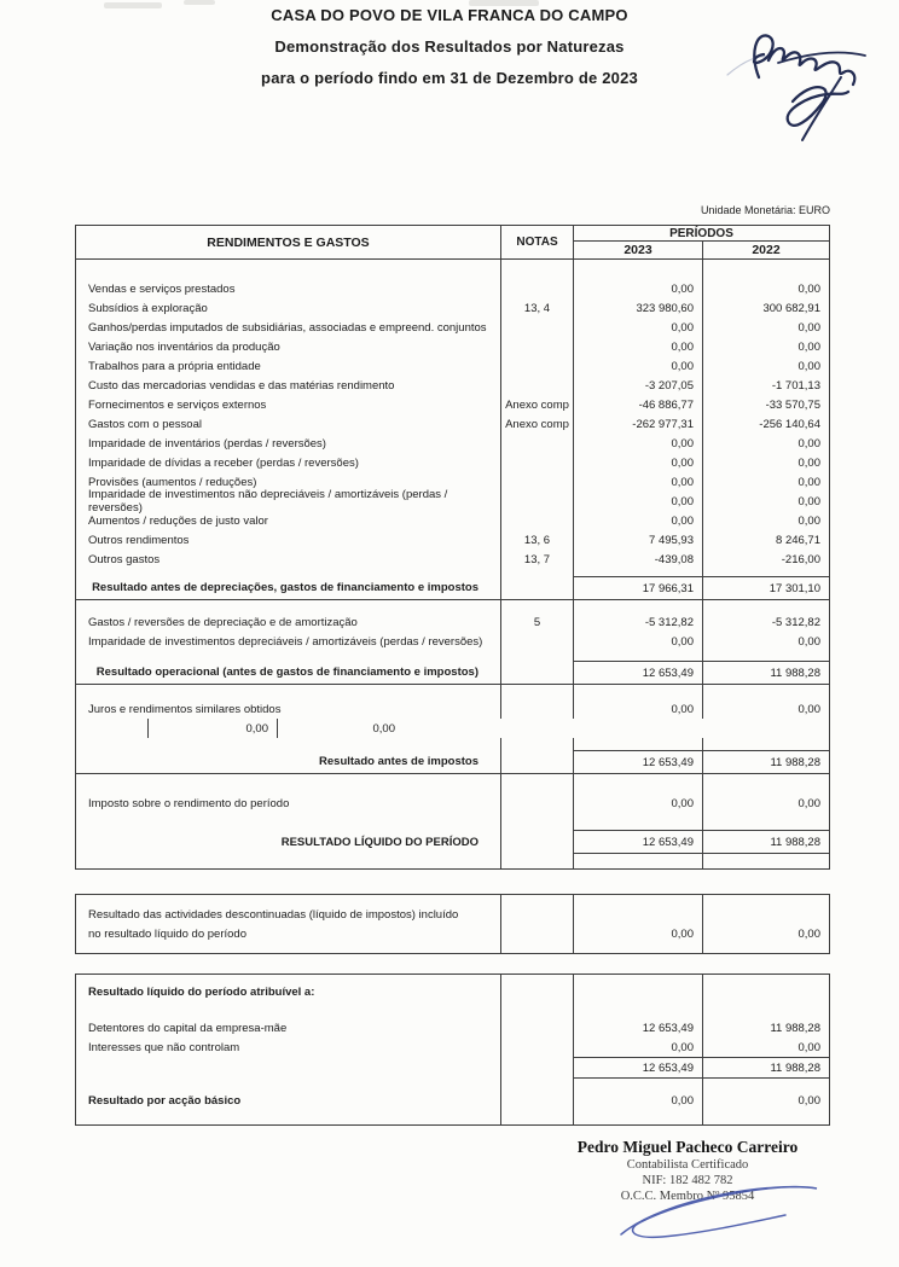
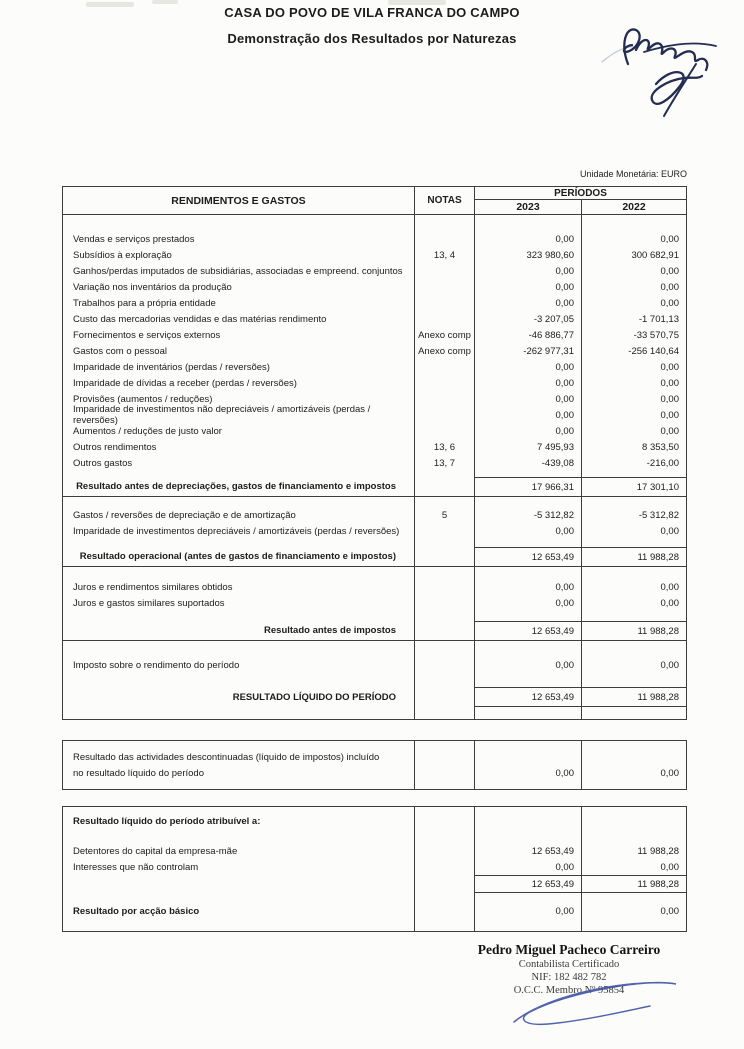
  CASA DO POVO DE VILA FRANCA DO CAMPO
  Demonstração dos Resultados por Naturezas
- para o período findo em 31 de Dezembro de 2023
  Unidade Monetária: EURO
  RENDIMENTOS E GASTOS
  NOTAS
  PERÍODOS
  2023
  2022
  Vendas e serviços prestados
  0,00
  0,00
  Subsídios à exploração
  13, 4
  323 980,60
  300 682,91
  Ganhos/perdas imputados de subsidiárias, associadas e empreend. conjuntos
  0,00
  0,00
  Variação nos inventários da produção
  0,00
  0,00
  Trabalhos para a própria entidade
  0,00
  0,00
  Custo das mercadorias vendidas e das matérias rendimento
  -3 207,05
  -1 701,13
  Fornecimentos e serviços externos
  Anexo comp
  -46 886,77
  -33 570,75
  Gastos com o pessoal
  Anexo comp
  -262 977,31
  -256 140,64
  Imparidade de inventários (perdas / reversões)
  0,00
  0,00
  Imparidade de dívidas a receber (perdas / reversões)
  0,00
  0,00
  Provisões (aumentos / reduções)
  0,00
  0,00
  Imparidade de investimentos não depreciáveis / amortizáveis (perdas / reversões)
  0,00
  0,00
  Aumentos / reduções de justo valor
  0,00
  0,00
  Outros rendimentos
  13, 6
  7 495,93
- 8 246,71
+ 8 353,50
  Outros gastos
  13, 7
  -439,08
  -216,00
  Resultado antes de depreciações, gastos de financiamento e impostos
  17 966,31
  17 301,10
  Gastos / reversões de depreciação e de amortização
  5
  -5 312,82
  -5 312,82
  Imparidade de investimentos depreciáveis / amortizáveis (perdas / reversões)
  0,00
  0,00
  Resultado operacional (antes de gastos de financiamento e impostos)
  12 653,49
  11 988,28
  Juros e rendimentos similares obtidos
  0,00
  0,00
+ Juros e gastos similares suportados
  0,00
  0,00
  Resultado antes de impostos
  12 653,49
  11 988,28
  Imposto sobre o rendimento do período
  0,00
  0,00
  RESULTADO LÍQUIDO DO PERÍODO
  12 653,49
  11 988,28
  Resultado das actividades descontinuadas (líquido de impostos) incluído
  no resultado líquido do período
  0,00
  0,00
  Resultado líquido do período atribuível a:
  Detentores do capital da empresa-mãe
  12 653,49
  11 988,28
  Interesses que não controlam
  0,00
  0,00
  12 653,49
  11 988,28
  Resultado por acção básico
  0,00
  0,00
  Pedro Miguel Pacheco Carreiro
  Contabilista Certificado
  NIF: 182 482 782
  O.C.C. Membro 95854
